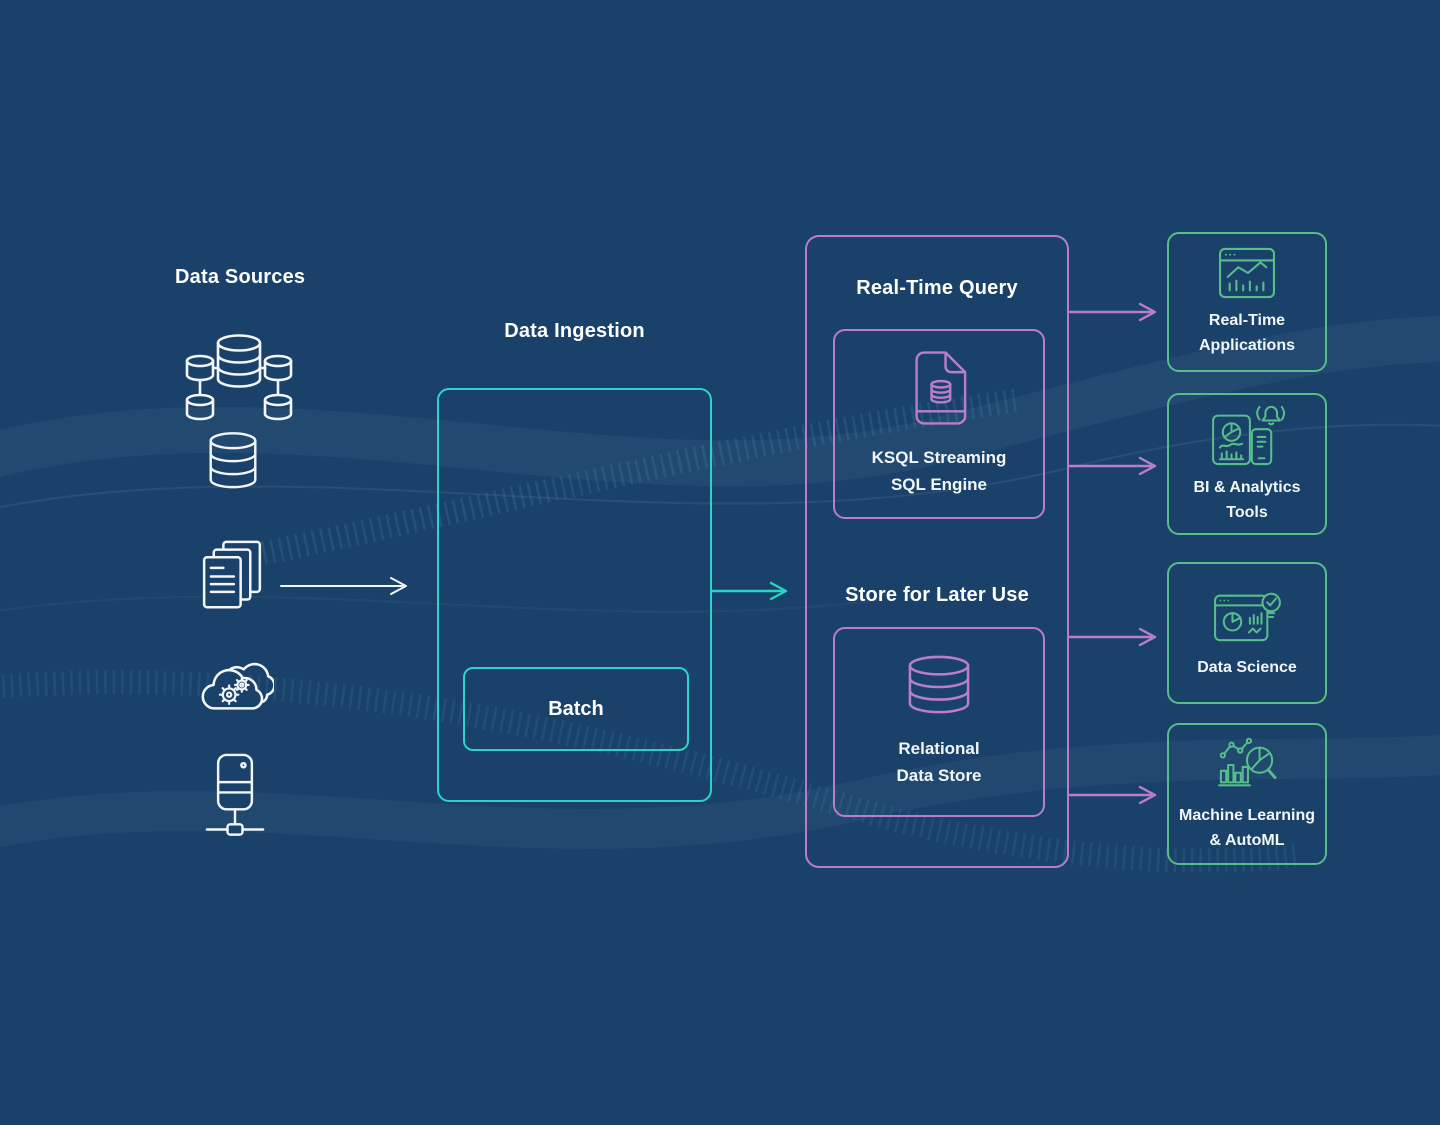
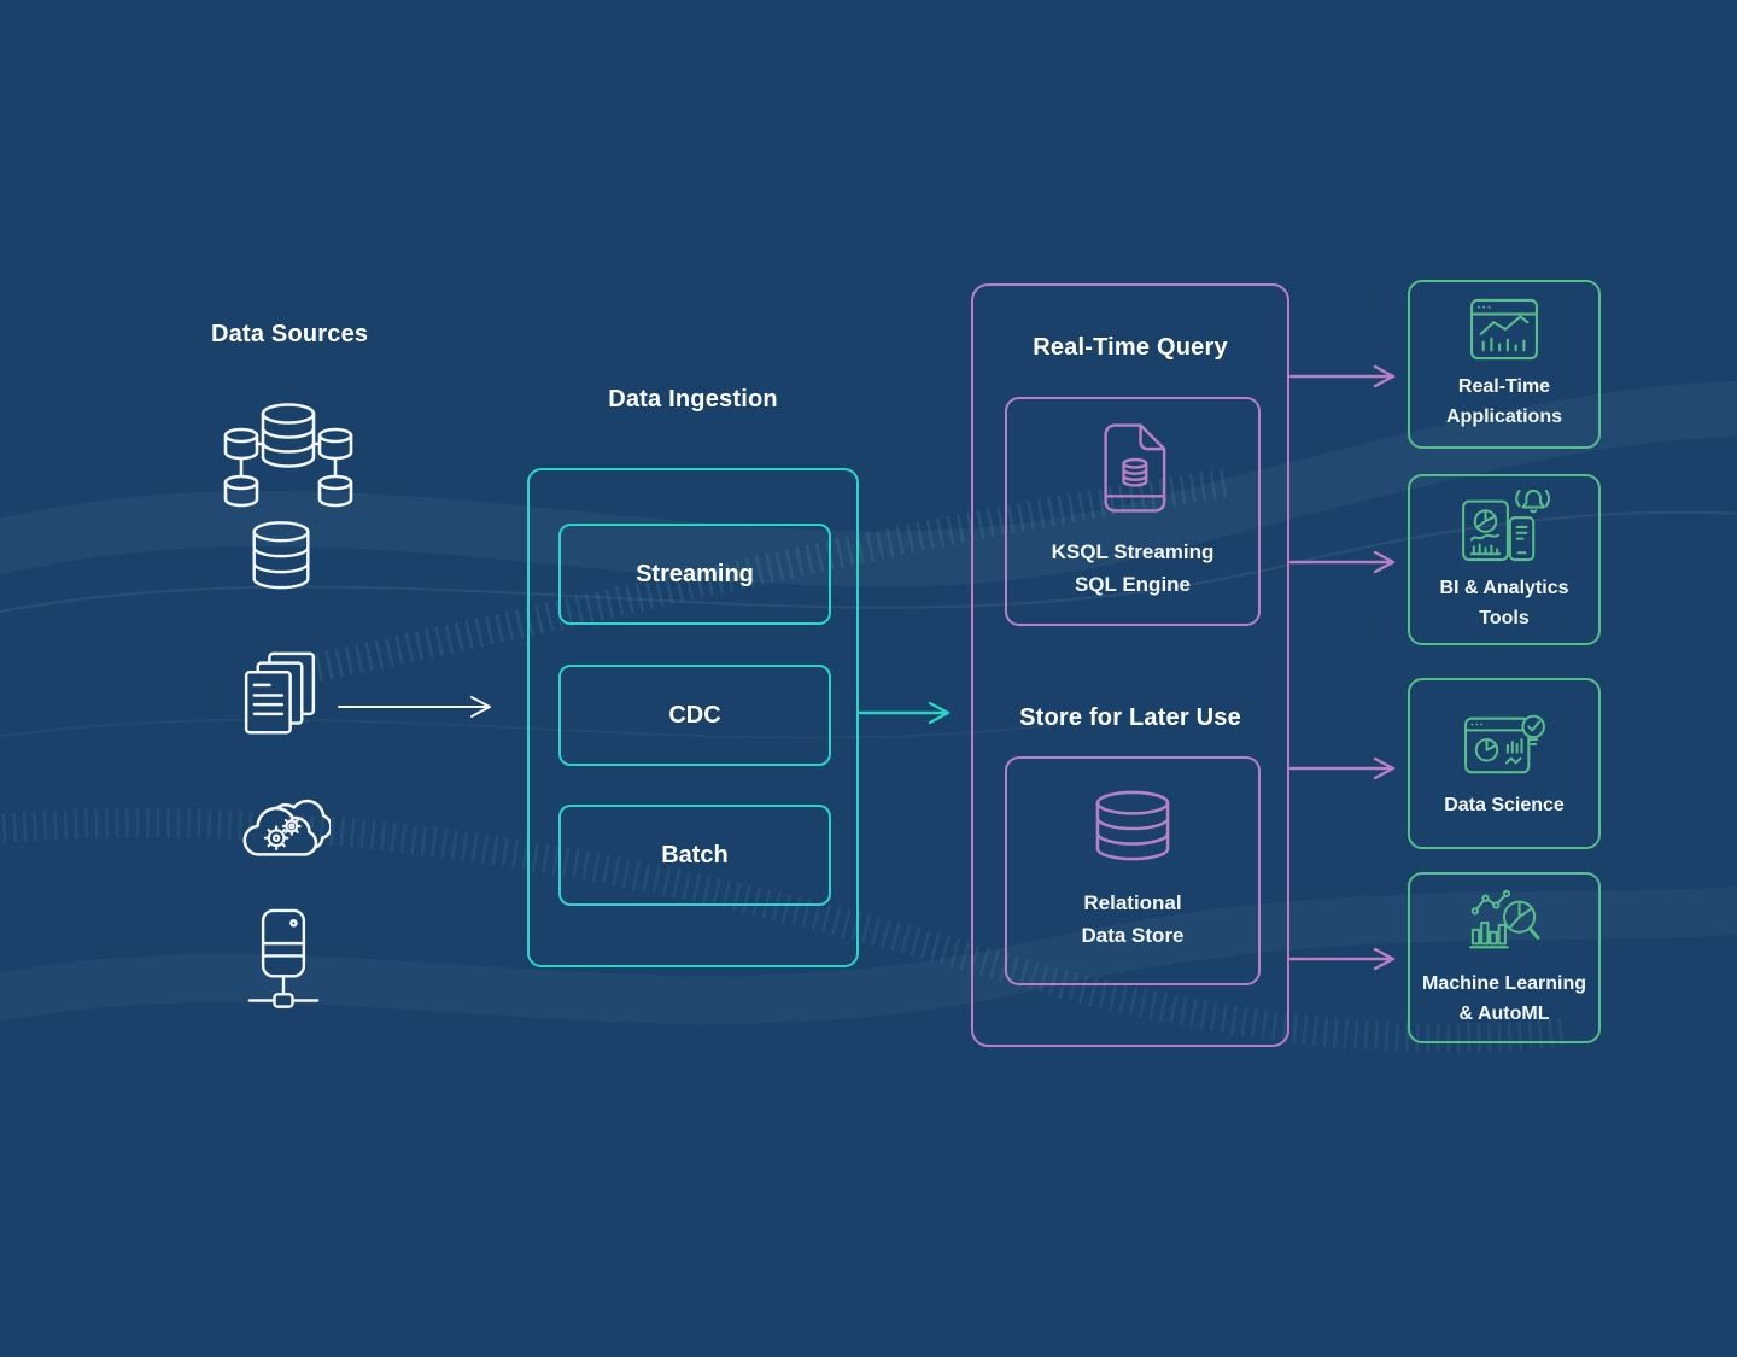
  Data Sources
  Data Ingestion
+ Streaming
+ CDC
  Batch
  Real-Time Query
  KSQL Streaming
  SQL Engine
  Store for Later Use
  Relational
  Data Store
  Real-Time
  Applications
  BI & Analytics
  Tools
  Data Science
  Machine Learning
  & AutoML
